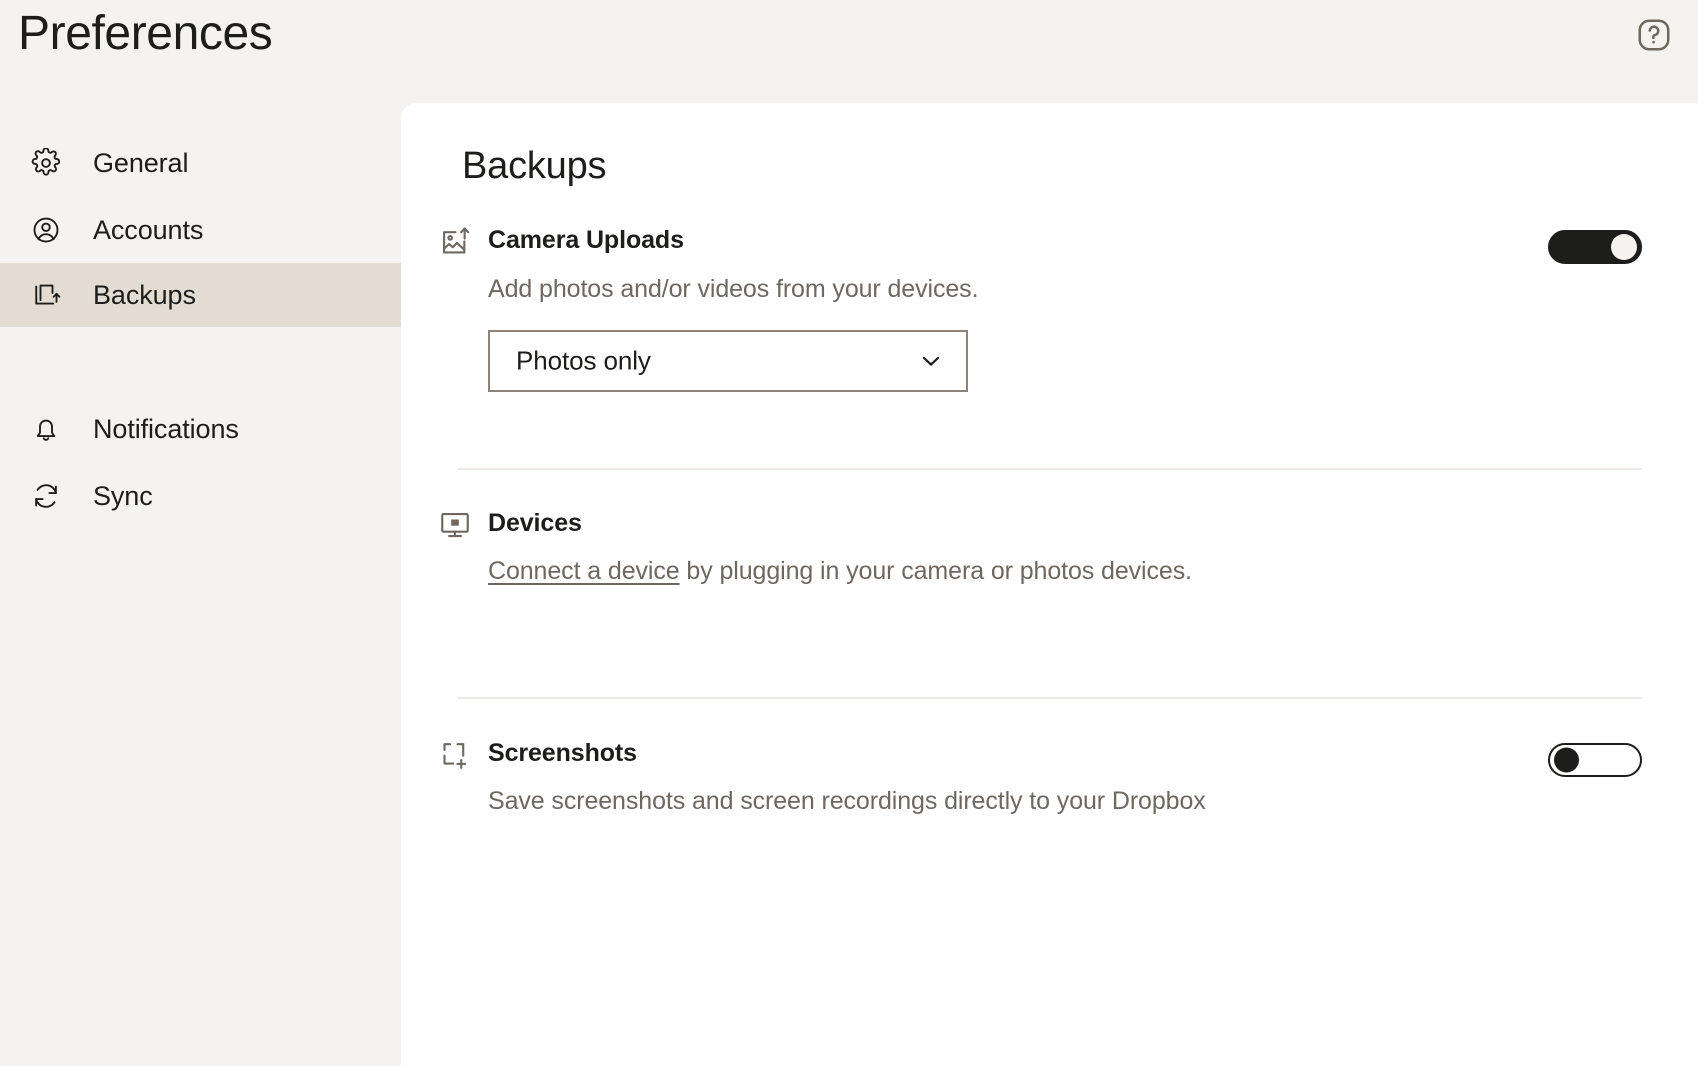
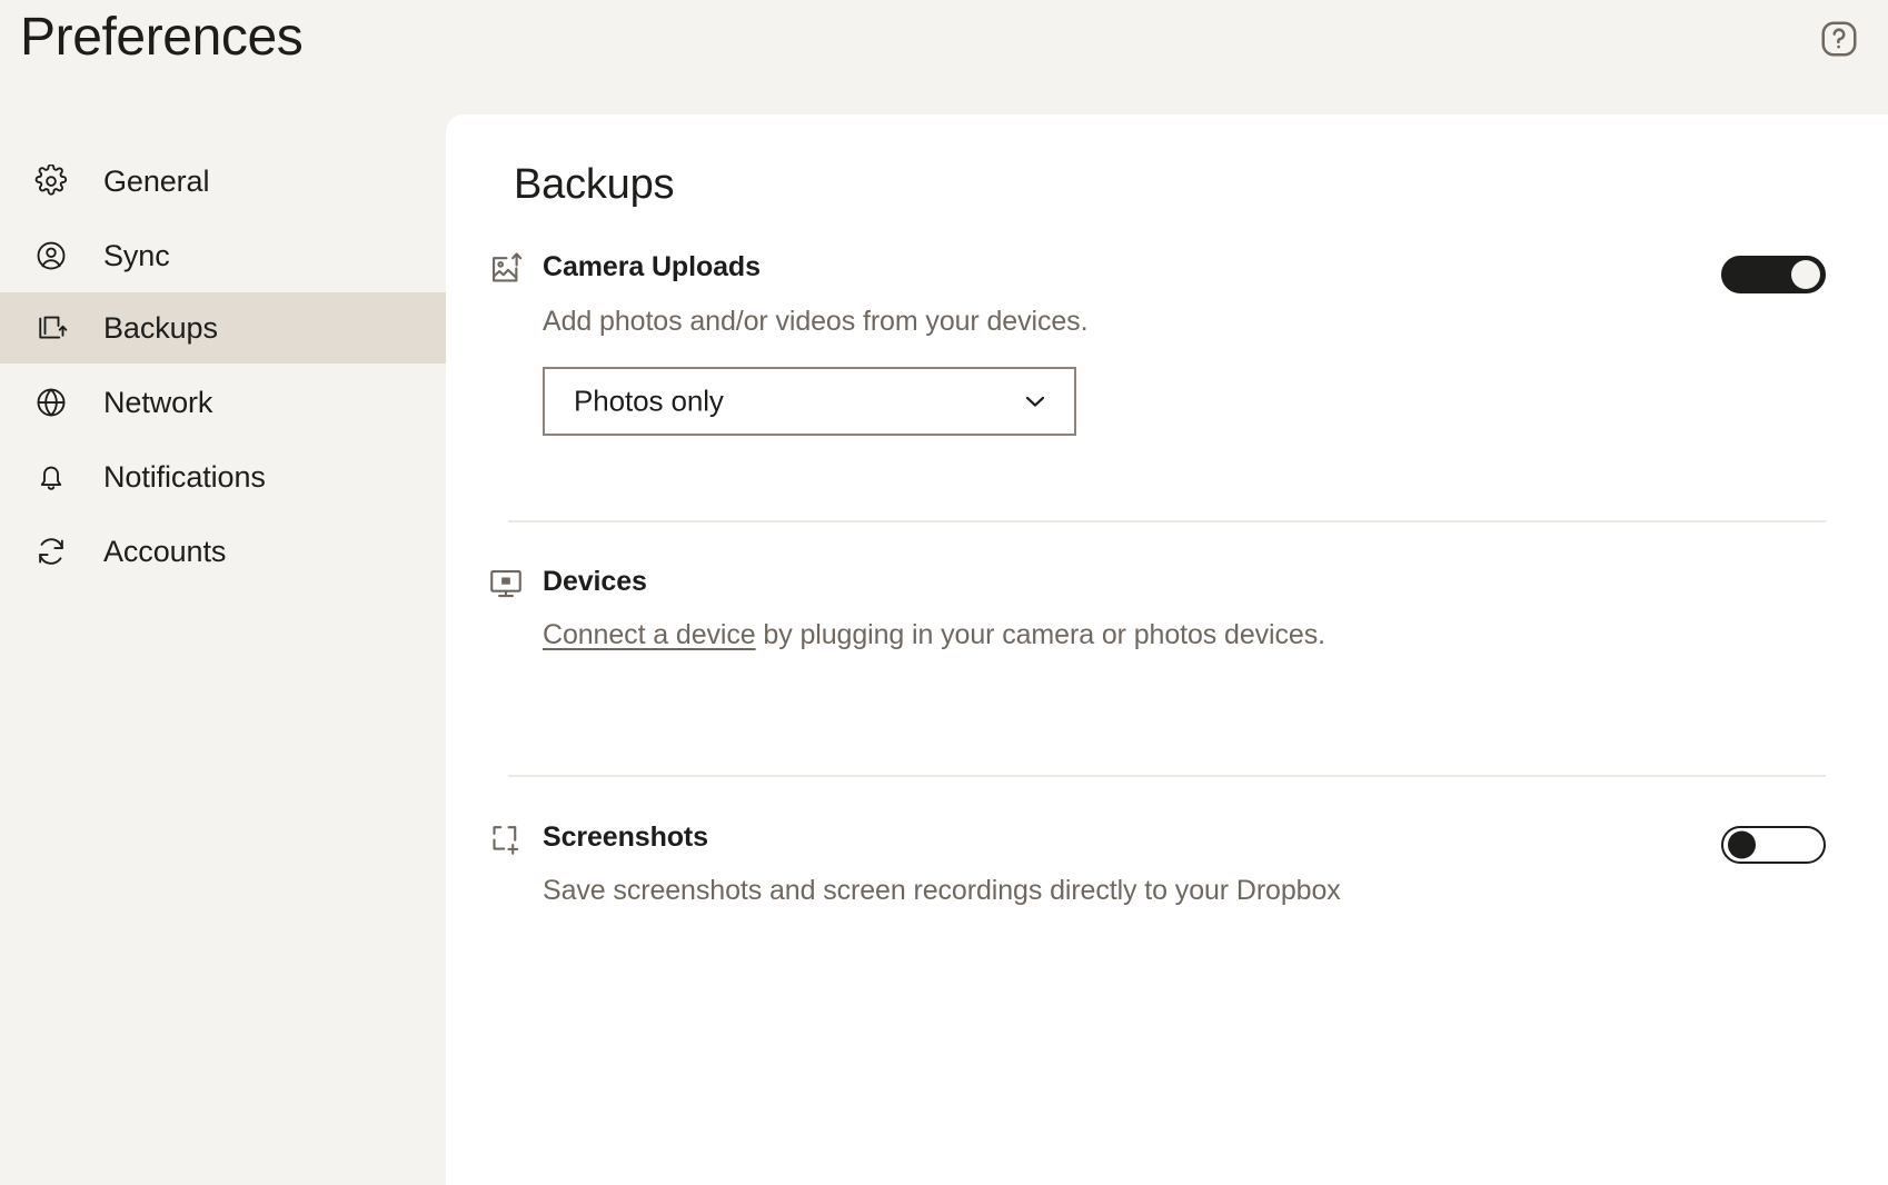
  Preferences
  General
- Accounts
+ Sync
  Backups
+ Network
  Notifications
- Sync
+ Accounts
  Backups
  Camera Uploads
  Add photos and/or videos from your devices.
  Photos only
  Devices
  Connect a device by plugging in your camera or photos devices.
  Screenshots
  Save screenshots and screen recordings directly to your Dropbox
